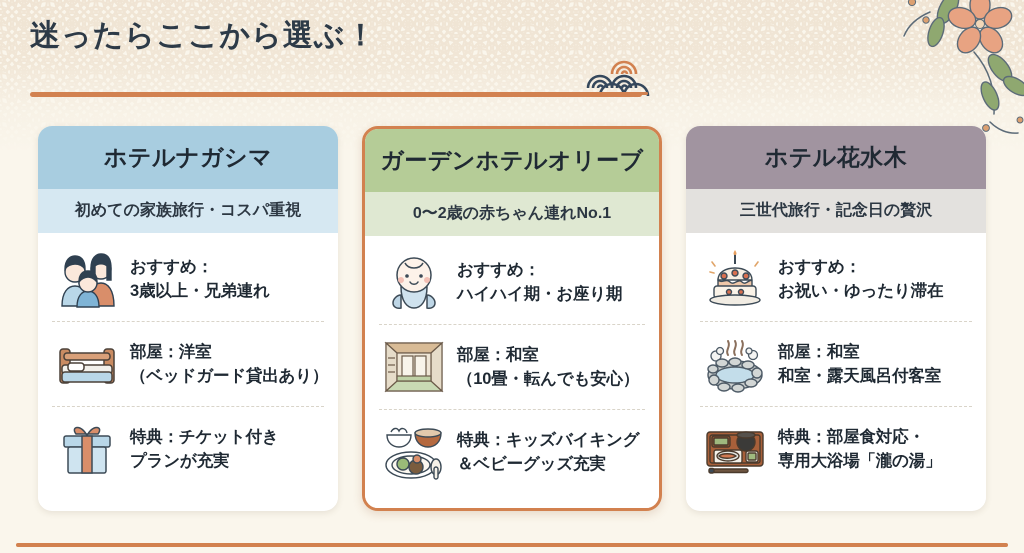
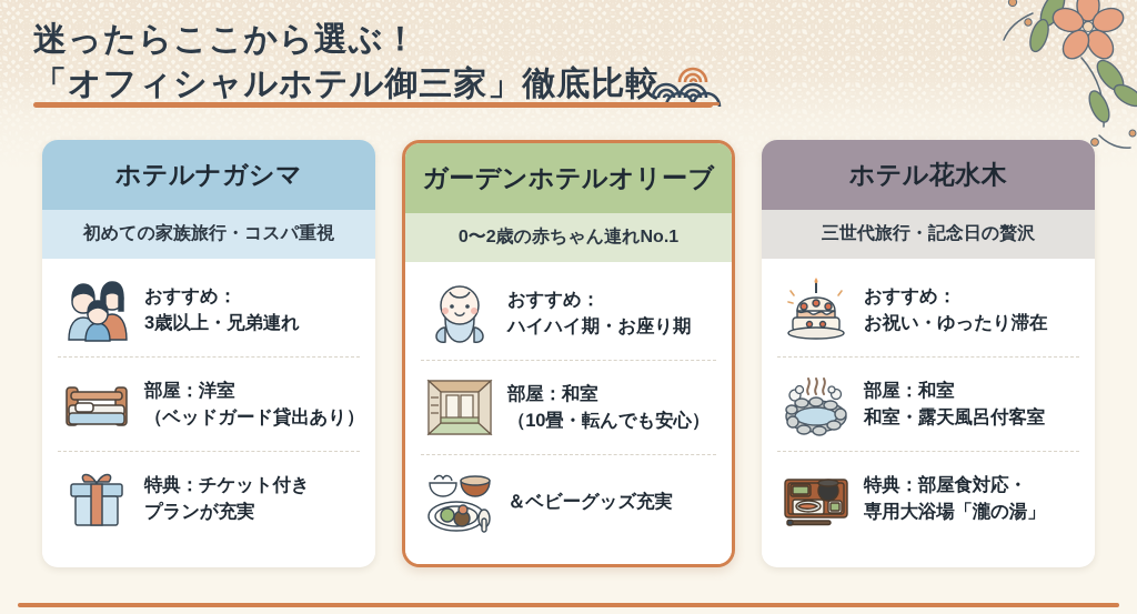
  迷ったらここから選ぶ！
+ 「オフィシャルホテル御三家」徹底比較
  ホテルナガシマ
  初めての家族旅行・コスパ重視
  おすすめ：
  3歳以上・兄弟連れ
  部屋：洋室
  （ベッドガード貸出あり）
  特典：チケット付き
  プランが充実
  ガーデンホテルオリーブ
  0〜2歳の赤ちゃん連れNo.1
  おすすめ：
  ハイハイ期・お座り期
  部屋：和室
  （10畳・転んでも安心）
- 特典：キッズバイキング
  ＆ベビーグッズ充実
  ホテル花水木
  三世代旅行・記念日の贅沢
  おすすめ：
  お祝い・ゆったり滞在
  部屋：和室
  和室・露天風呂付客室
  特典：部屋食対応・
  専用大浴場「瀧の湯」
